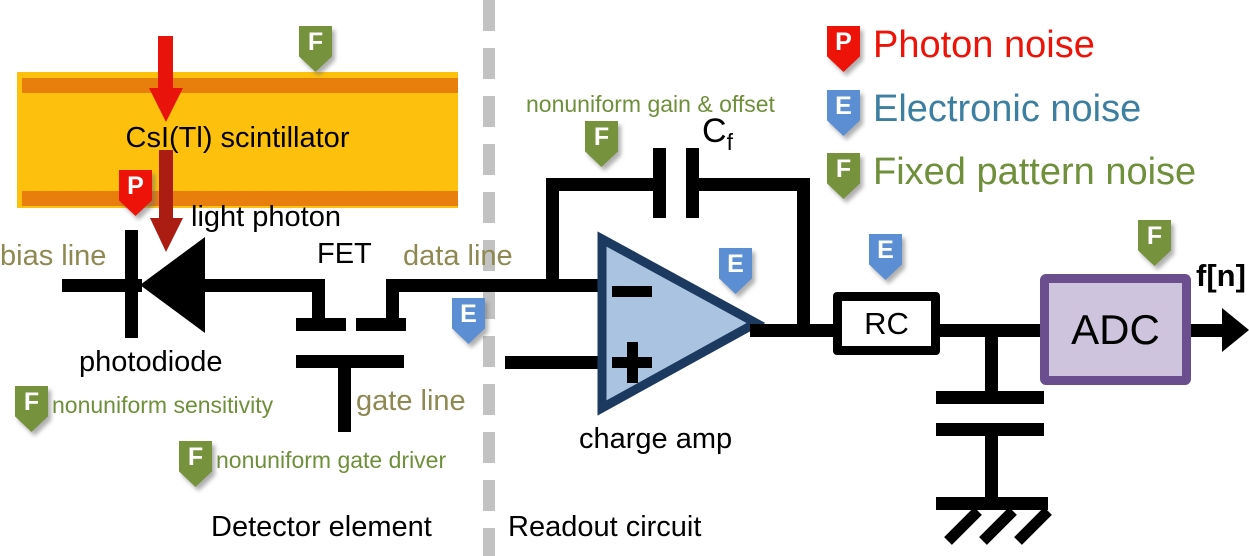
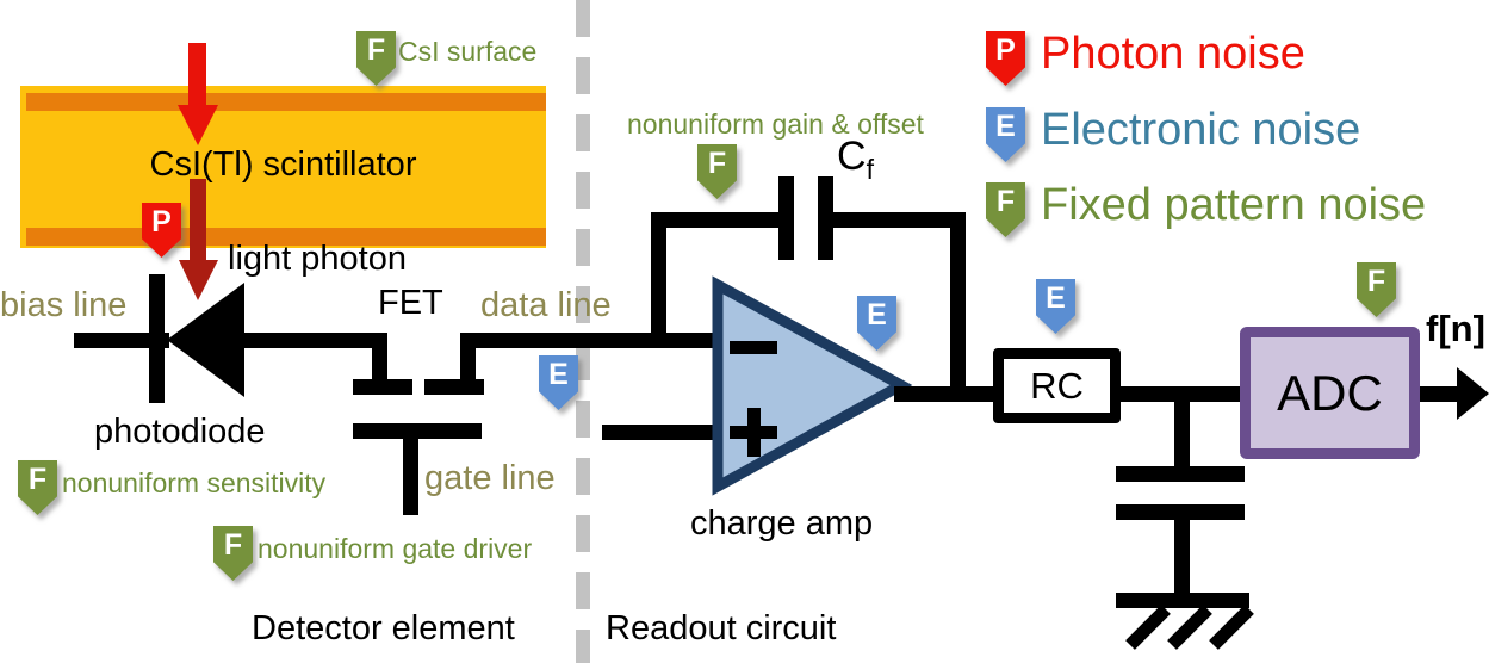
  CsI(Tl) scintillator
+ CsI surface
  light photon
  bias line
  FET
  data line
  photodiode
  gate line
  nonuniform sensitivity
  nonuniform gate driver
  nonuniform gain & offset
  Cf
  charge amp
  f[n]
  Detector element
  Readout circuit
  RC
  ADC
  P
  F
  E
  F
  E
  E
  F
  F
  F
  P
  Photon noise
  E
  Electronic noise
  F
  Fixed pattern noise
